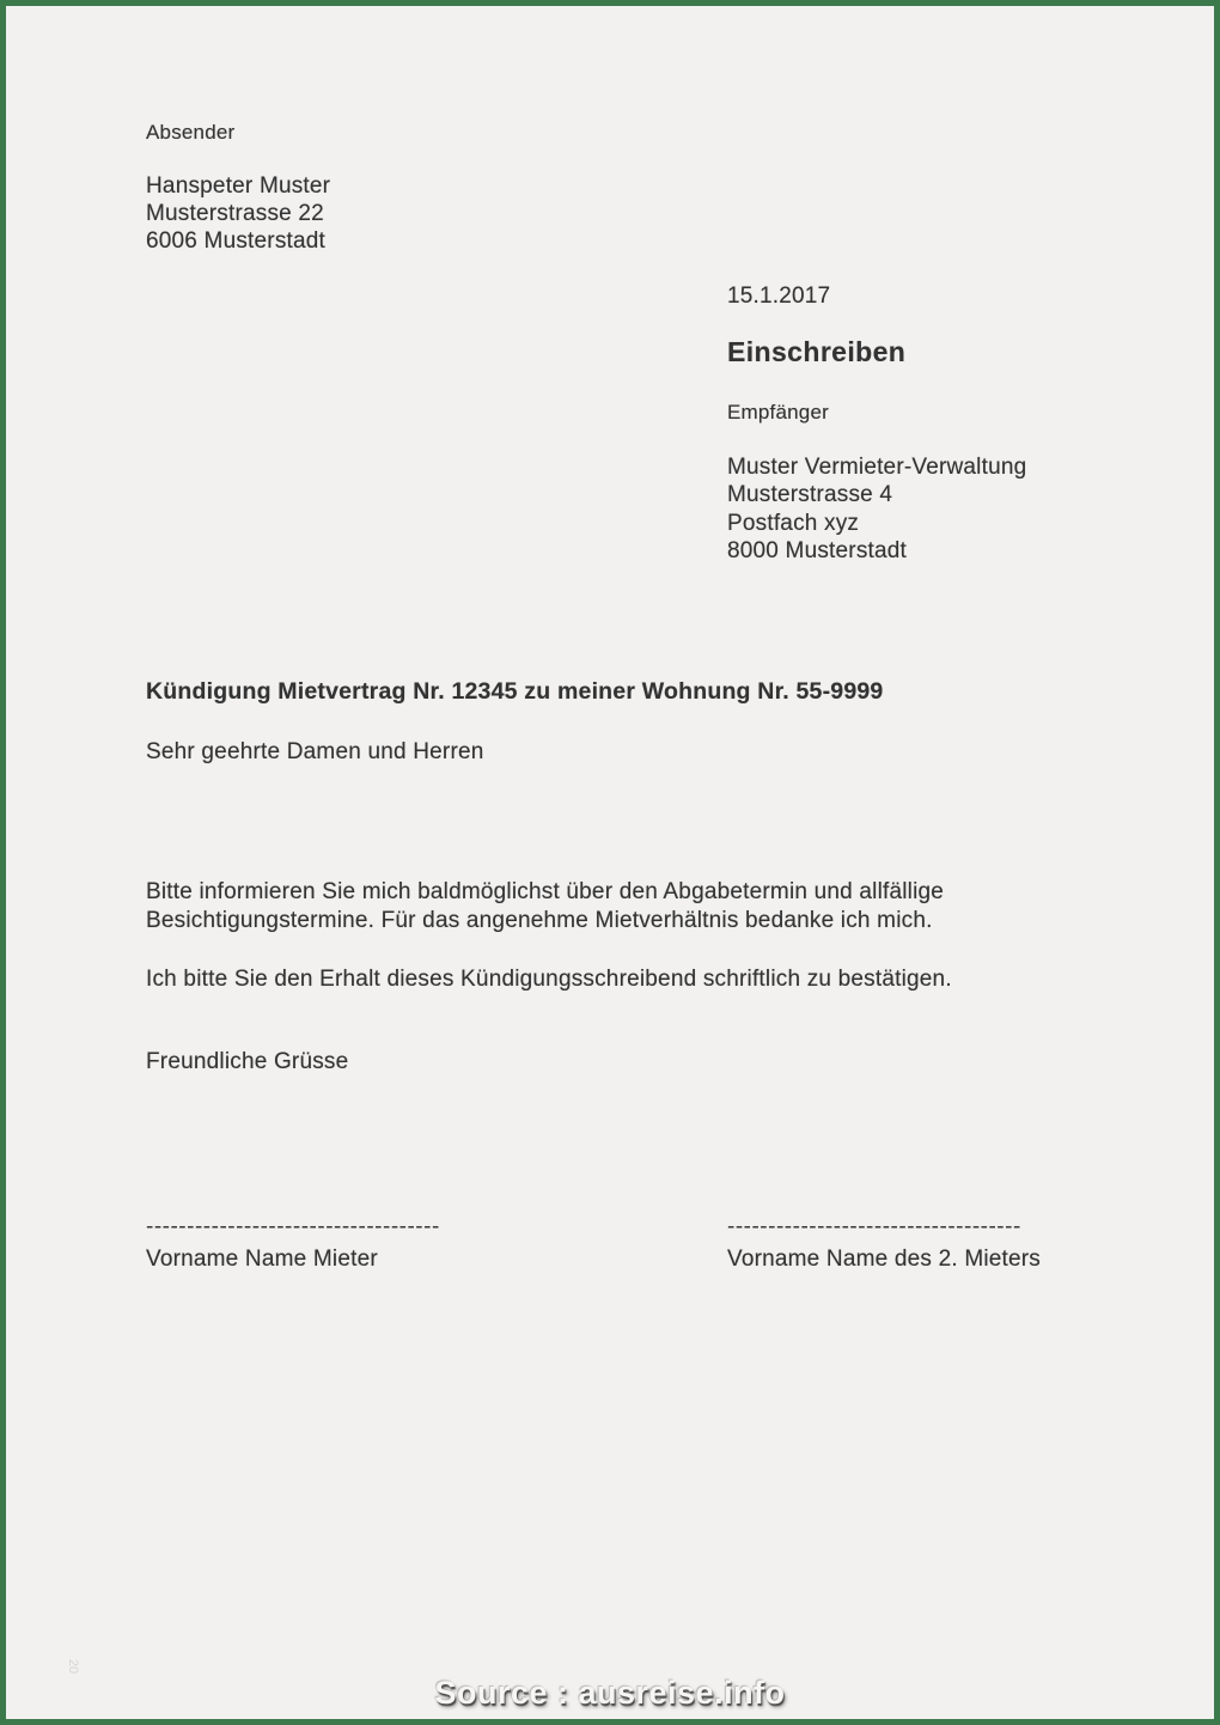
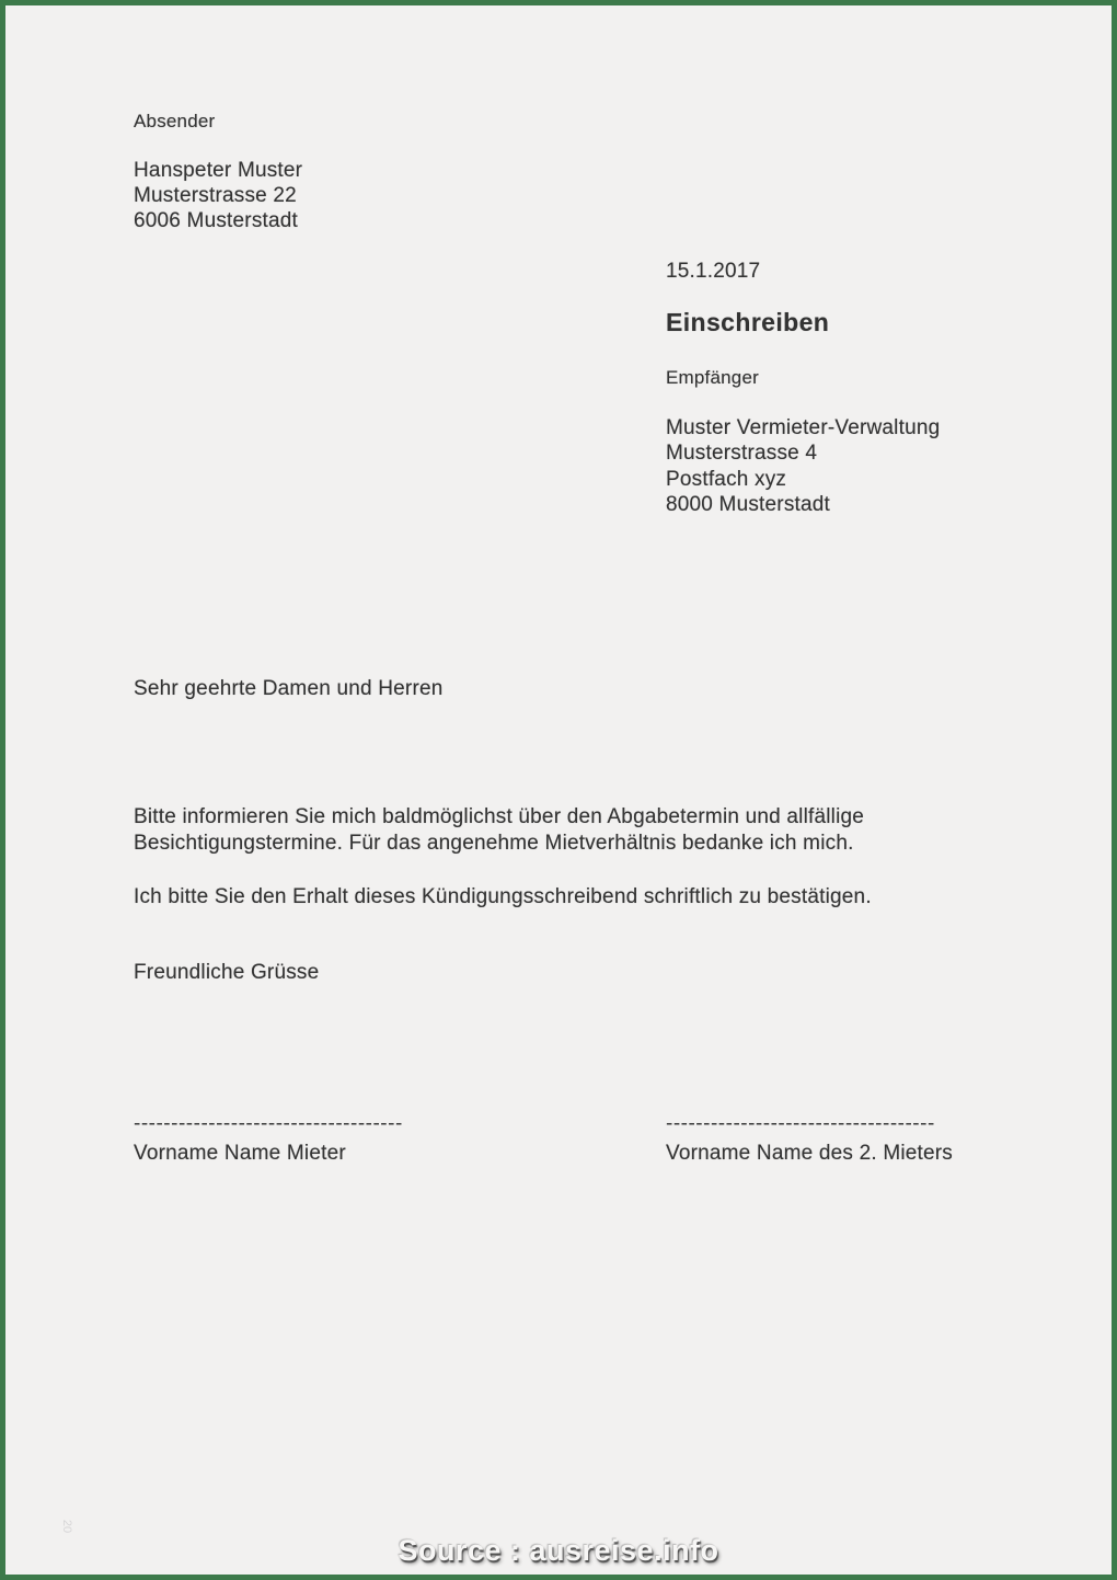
  Absender
  Hanspeter Muster
  Musterstrasse 22
  6006 Musterstadt
  15.1.2017
  Einschreiben
  Empfänger
  Muster Vermieter-Verwaltung
  Musterstrasse 4
  Postfach xyz
  8000 Musterstadt
- Kündigung Mietvertrag Nr. 12345 zu meiner Wohnung Nr. 55-9999
  Sehr geehrte Damen und Herren
  Bitte informieren Sie mich baldmöglichst über den Abgabetermin und allfällige Besichtigungstermine. Für das angenehme Mietverhältnis bedanke ich mich.
  Ich bitte Sie den Erhalt dieses Kündigungsschreibend schriftlich zu bestätigen.
  Freundliche Grüsse
  ------------------------------------
  Vorname Name Mieter
  ------------------------------------
  Vorname Name des 2. Mieters
  Source : ausreise.info
